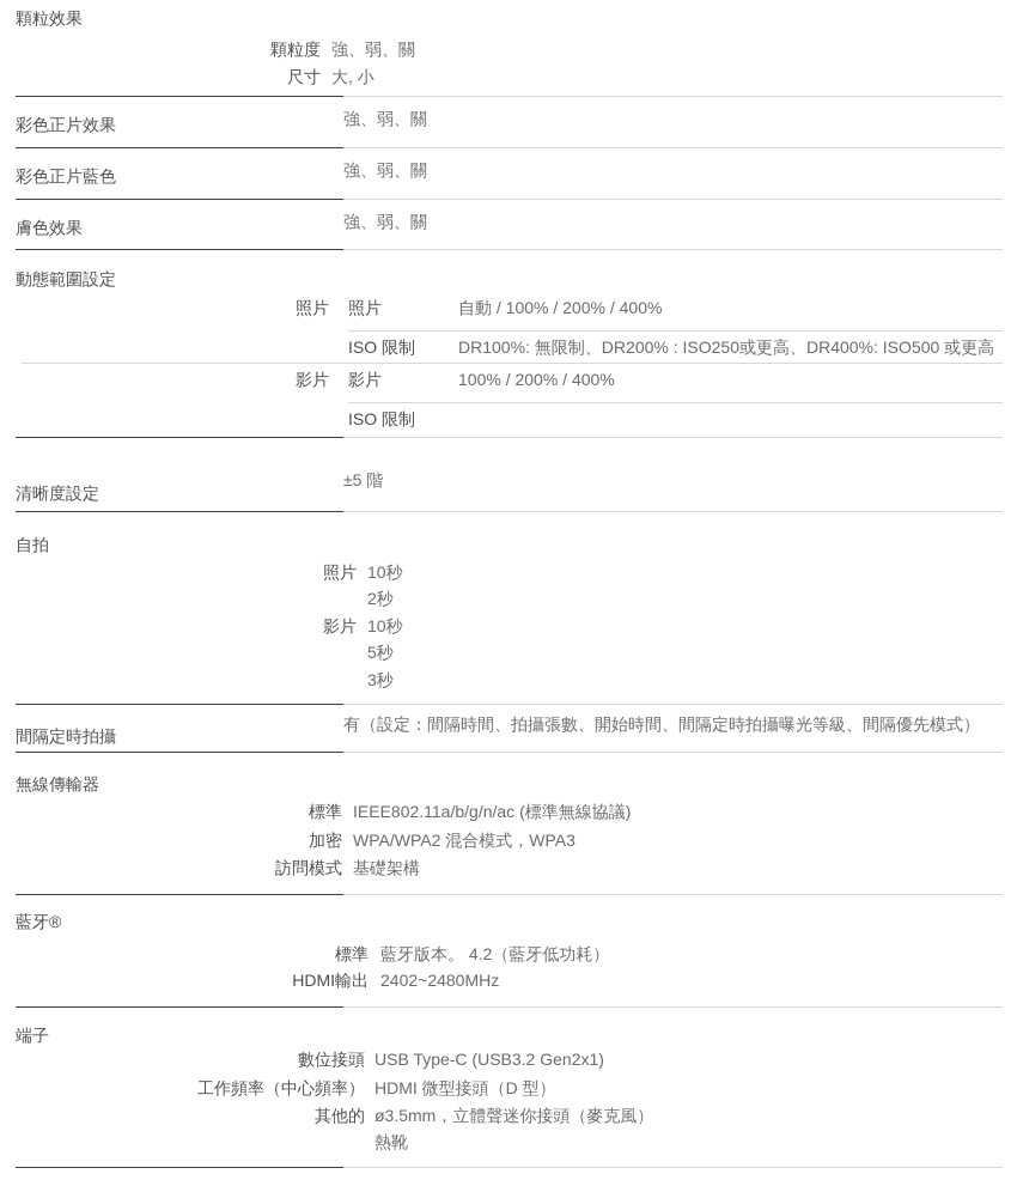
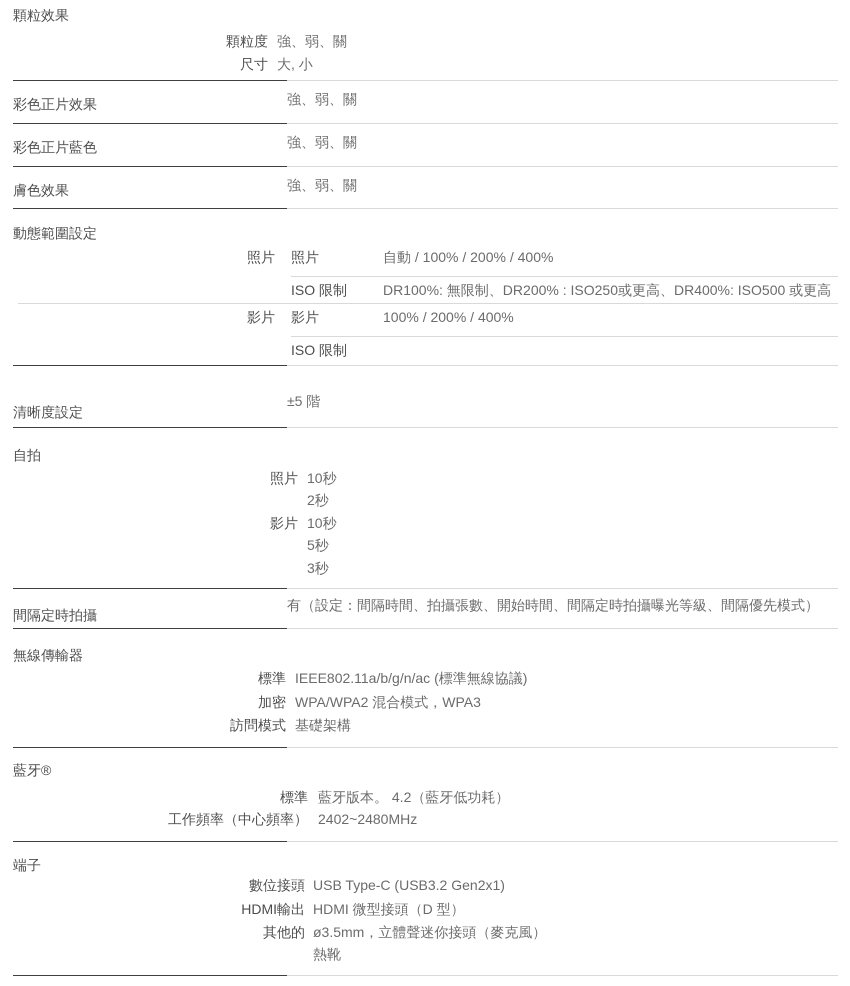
  顆粒效果
  顆粒度
  強、弱、關
  尺寸
  大, 小
  彩色正片效果
  強、弱、關
  彩色正片藍色
  強、弱、關
  膚色效果
  強、弱、關
  動態範圍設定
  照片
  照片
  自動 / 100% / 200% / 400%
  ISO 限制
  DR100%: 無限制、DR200% : ISO250或更高、DR400%: ISO500 或更高
  影片
  影片
  100% / 200% / 400%
  ISO 限制
  ±5 階
  清晰度設定
  自拍
  照片
  10秒
  2秒
  影片
  10秒
  5秒
  3秒
  有（設定：間隔時間、拍攝張數、開始時間、間隔定時拍攝曝光等級、間隔優先模式）
  間隔定時拍攝
  無線傳輸器
  標準
  IEEE802.11a/b/g/n/ac (標準無線協議)
  加密
  WPA/WPA2 混合模式，WPA3
  訪問模式
  基礎架構
  藍牙®
  標準
  藍牙版本。 4.2（藍牙低功耗）
- HDMI輸出
+ 工作頻率（中心頻率）
  2402~2480MHz
  端子
  數位接頭
  USB Type-C (USB3.2 Gen2x1)
- 工作頻率（中心頻率）
+ HDMI輸出
  HDMI 微型接頭（D 型）
  其他的
  ø3.5mm，立體聲迷你接頭（麥克風）
  熱靴
